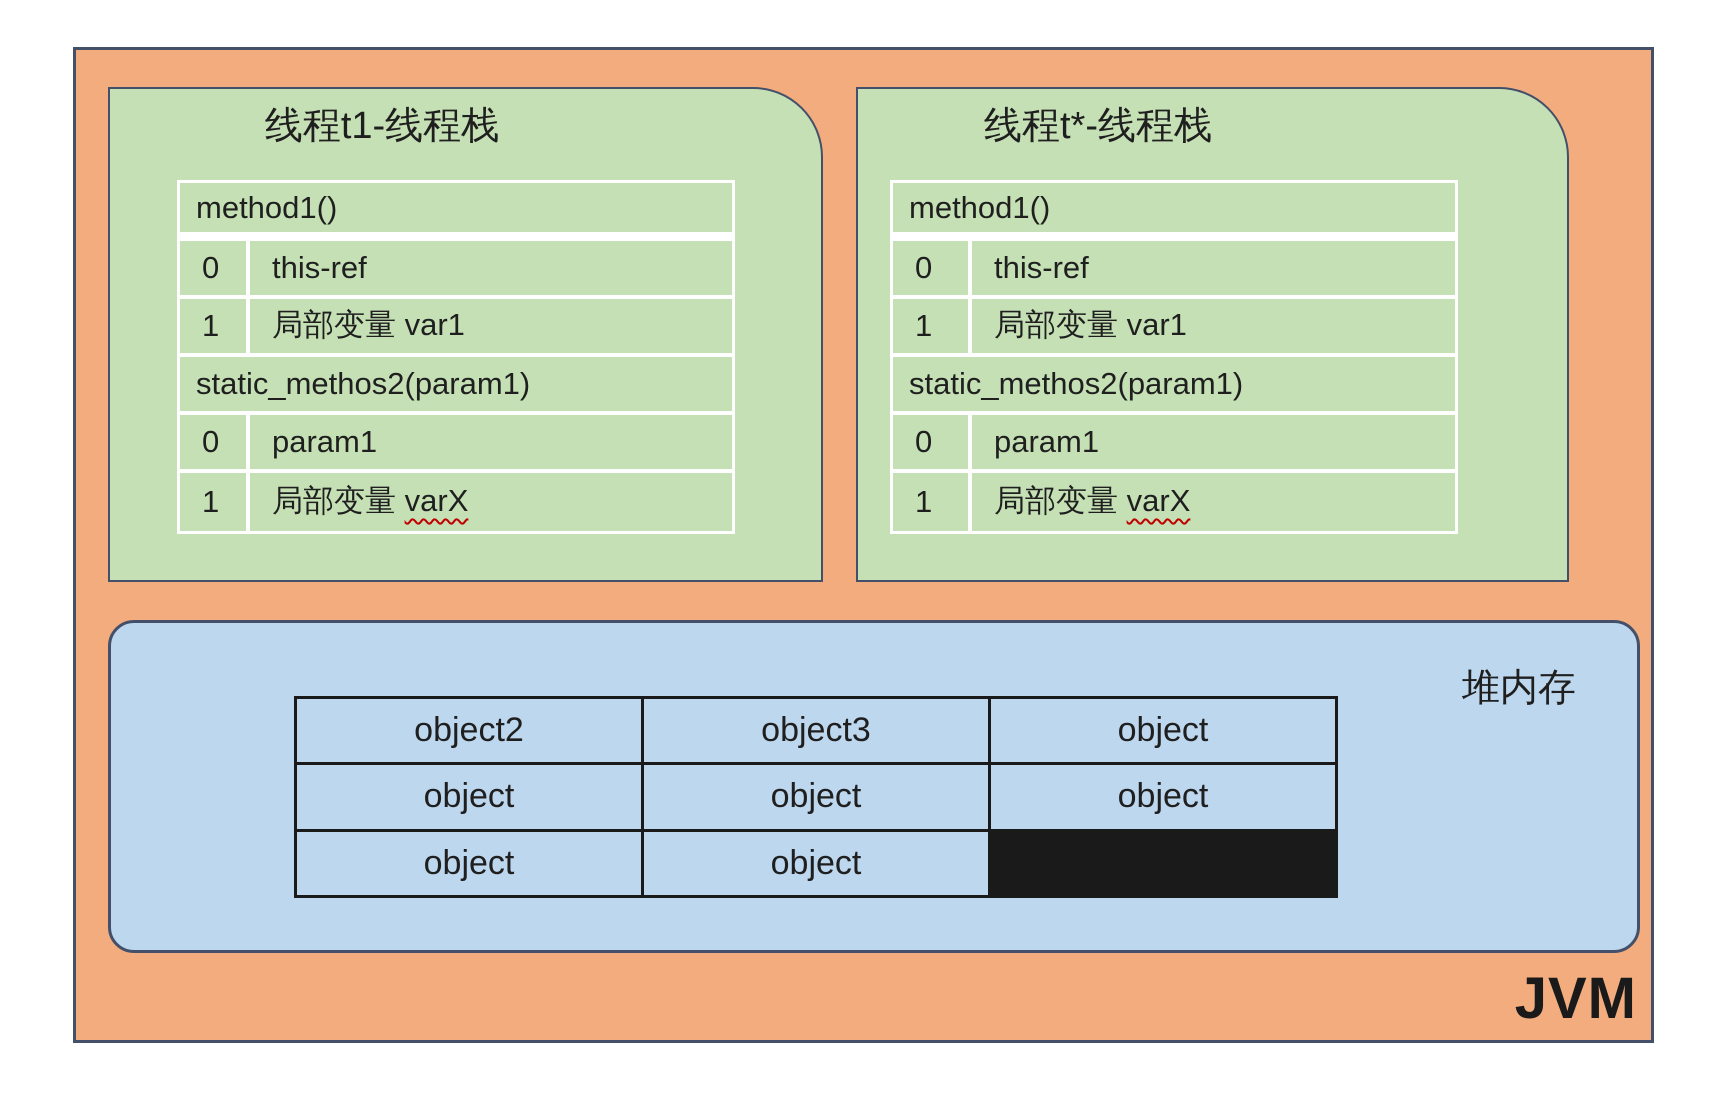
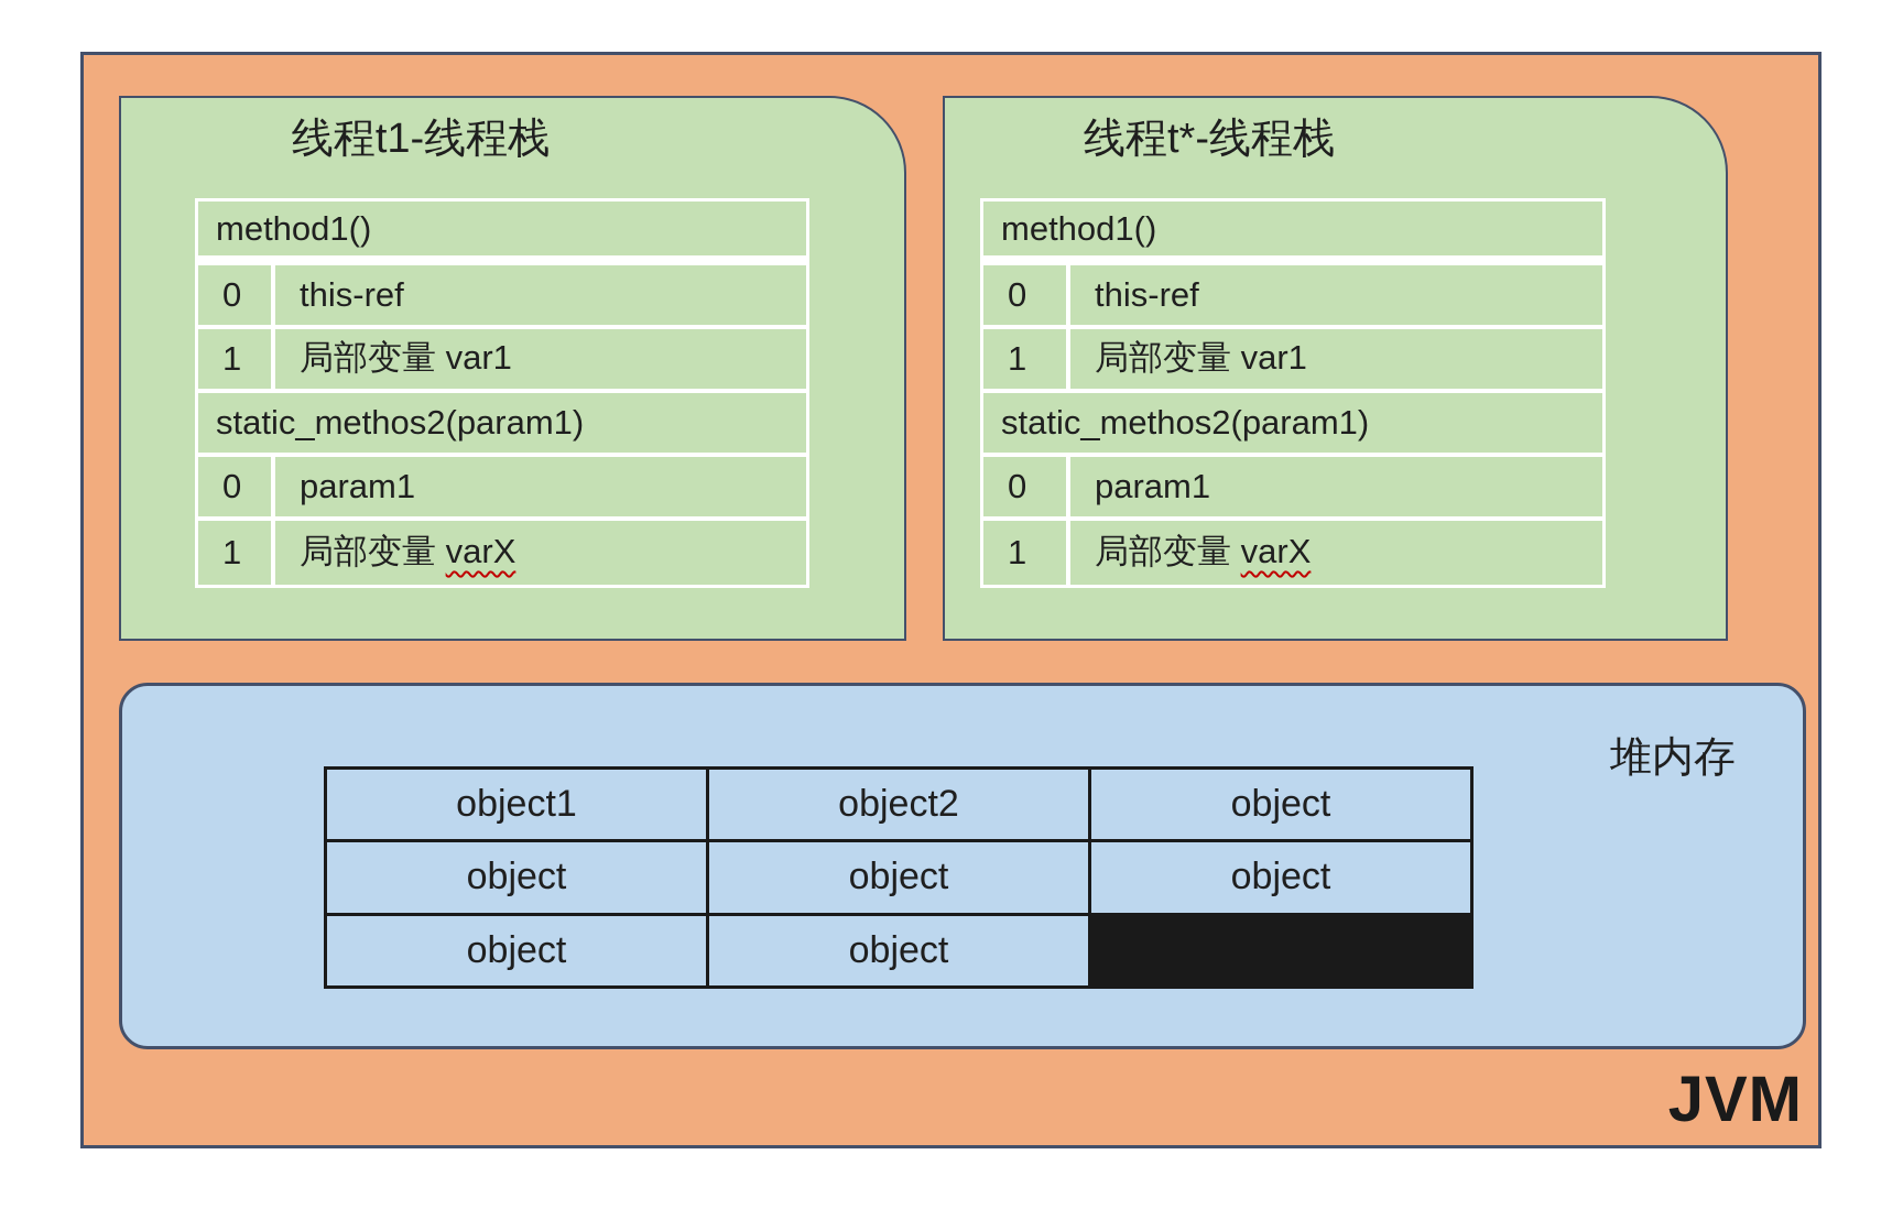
  线程t1-线程栈
  method1()
  0
  this-ref
  1
  局部变量 var1
  static_methos2(param1)
  0
  param1
  1
  局部变量 varX
  线程t*-线程栈
  method1()
  0
  this-ref
  1
  局部变量 var1
  static_methos2(param1)
  0
  param1
  1
  局部变量 varX
  堆内存
+ object1
  object2
- object3
  object
  object
  object
  object
  object
  object
  JVM
